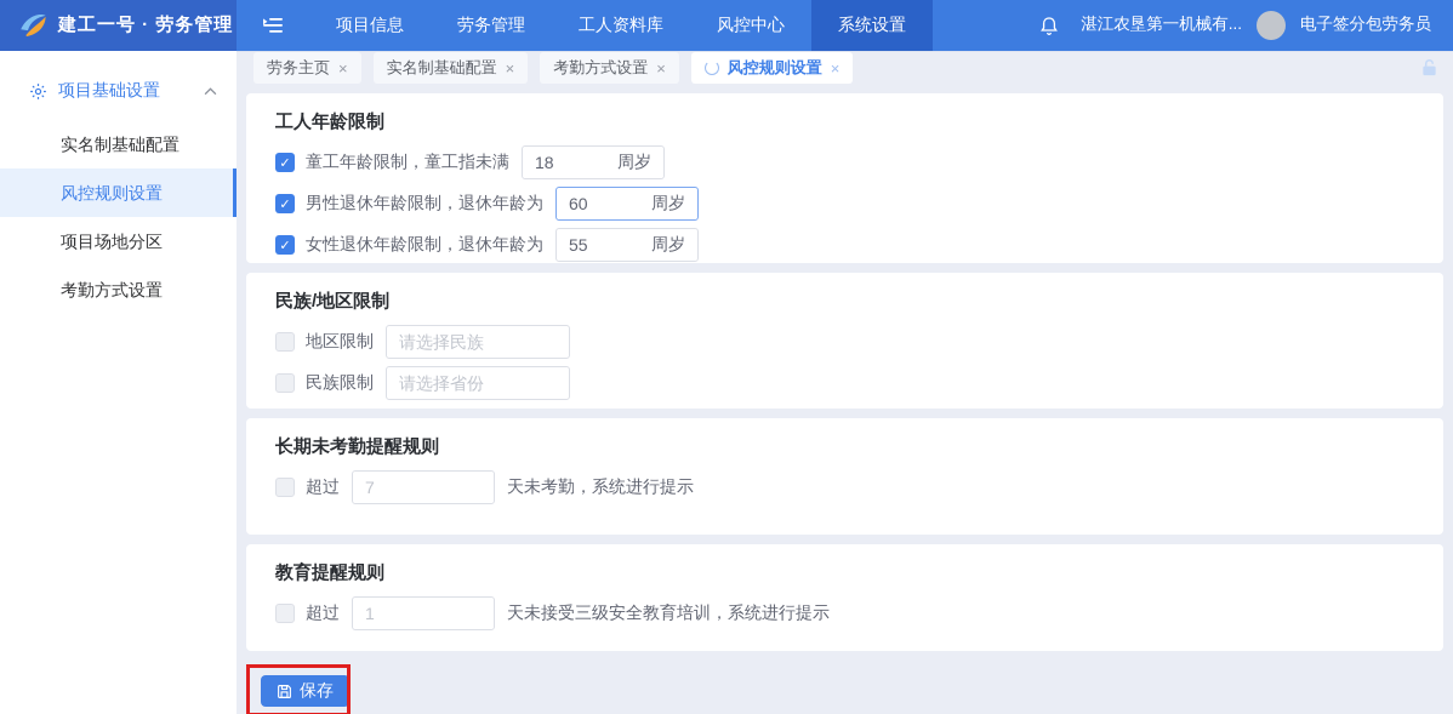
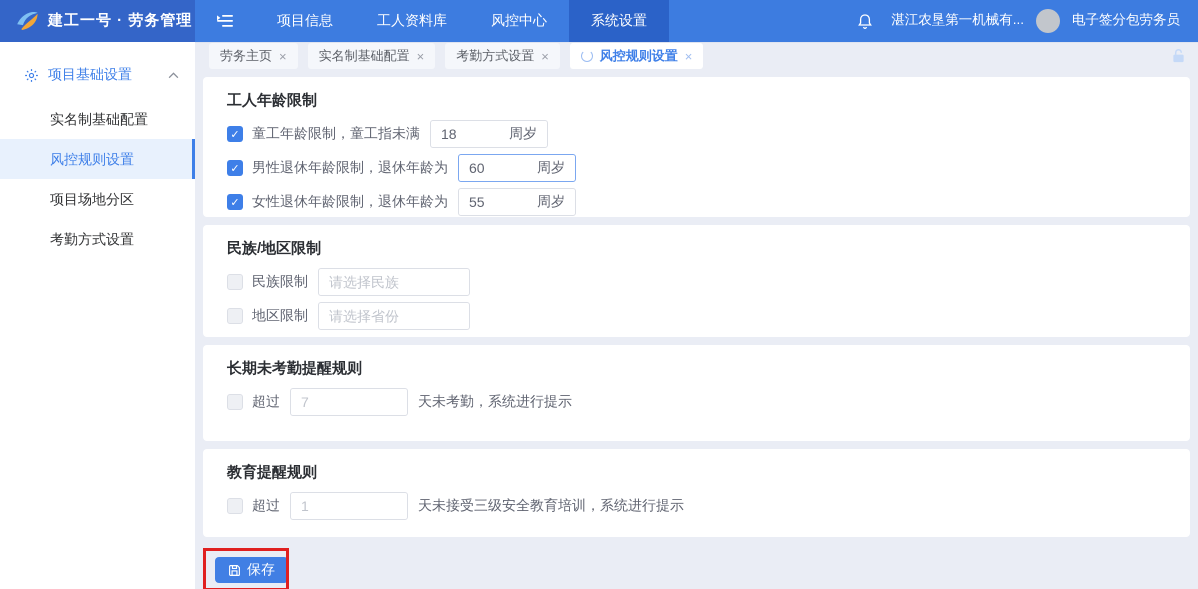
  建工一号 · 劳务管理
  项目信息
- 劳务管理
  工人资料库
  风控中心
  系统设置
  湛江农垦第一机械有...
  电子签分包劳务员
  项目基础设置
  实名制基础配置
  风控规则设置
  项目场地分区
  考勤方式设置
  劳务主页
  ×
  实名制基础配置
  ×
  考勤方式设置
  ×
  风控规则设置
  ×
  工人年龄限制
  ✓
  童工年龄限制，童工指未满
  18
  周岁
  ✓
  男性退休年龄限制，退休年龄为
  60
  周岁
  ✓
  女性退休年龄限制，退休年龄为
  55
  周岁
  民族/地区限制
- 地区限制
+ 民族限制
  请选择民族
- 民族限制
+ 地区限制
  请选择省份
  长期未考勤提醒规则
  超过
  7
  天未考勤，系统进行提示
  教育提醒规则
  超过
  1
  天未接受三级安全教育培训，系统进行提示
  保存
